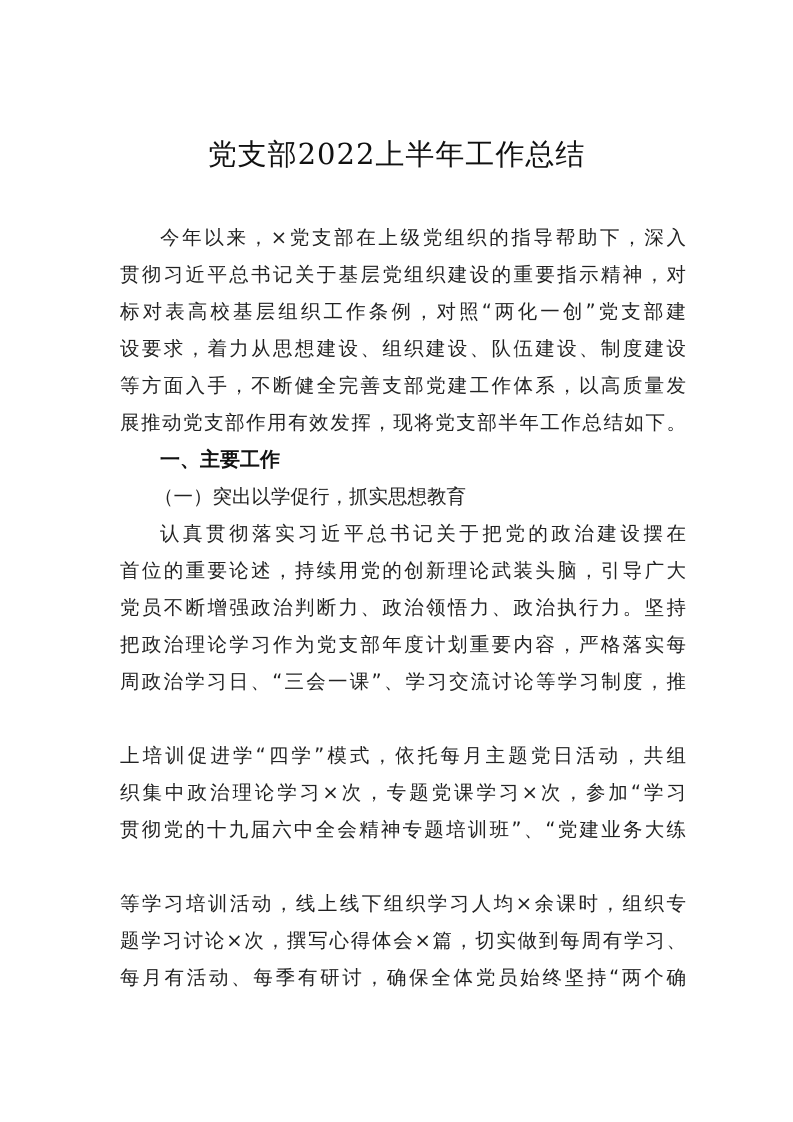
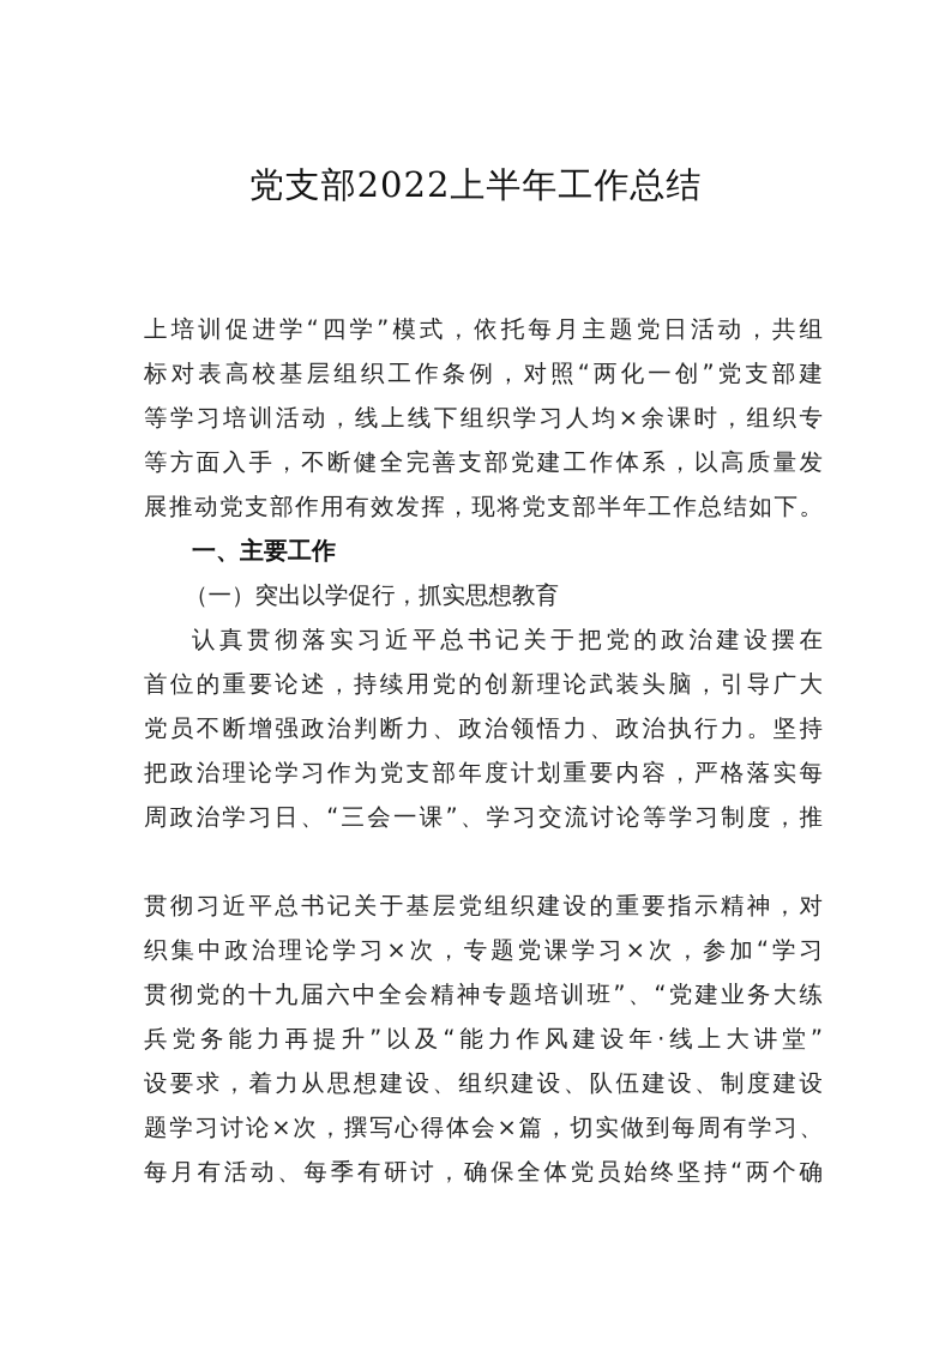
  党支部2022上半年工作总结
- 今年以来，×党支部在上级党组织的指导帮助下，深入
- 贯彻习近平总书记关于基层党组织建设的重要指示精神，对
+ 上培训促进学“四学”模式，依托每月主题党日活动，共组
  标对表高校基层组织工作条例，对照“两化一创”党支部建
- 设要求，着力从思想建设、组织建设、队伍建设、制度建设
+ 等学习培训活动，线上线下组织学习人均×余课时，组织专
  等方面入手，不断健全完善支部党建工作体系，以高质量发
  展推动党支部作用有效发挥，现将党支部半年工作总结如下。
  一、主要工作
  （一）突出以学促行，抓实思想教育
  认真贯彻落实习近平总书记关于把党的政治建设摆在
  首位的重要论述，持续用党的创新理论武装头脑，引导广大
  党员不断增强政治判断力、政治领悟力、政治执行力。坚持
  把政治理论学习作为党支部年度计划重要内容，严格落实每
  周政治学习日、“三会一课”、学习交流讨论等学习制度，推
- 上培训促进学“四学”模式，依托每月主题党日活动，共组
+ 贯彻习近平总书记关于基层党组织建设的重要指示精神，对
  织集中政治理论学习×次，专题党课学习×次，参加“学习
  贯彻党的十九届六中全会精神专题培训班”、“党建业务大练
+ 兵党务能力再提升”以及“能力作风建设年·线上大讲堂”
- 等学习培训活动，线上线下组织学习人均×余课时，组织专
+ 设要求，着力从思想建设、组织建设、队伍建设、制度建设
  题学习讨论×次，撰写心得体会×篇，切实做到每周有学习、
  每月有活动、每季有研讨，确保全体党员始终坚持“两个确
